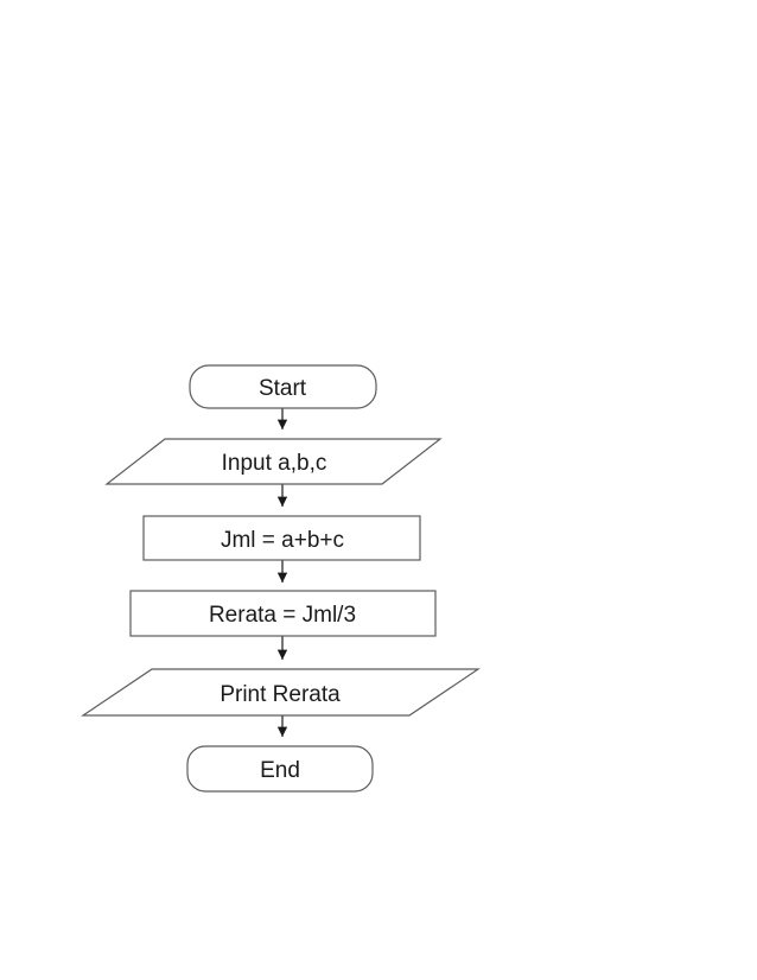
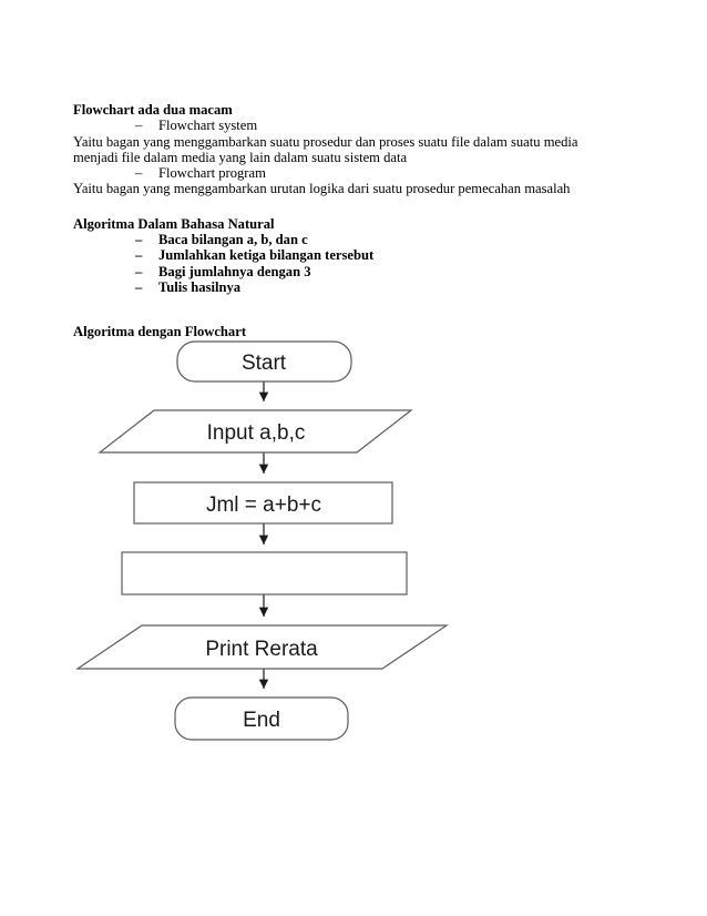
+ Flowchart ada dua macam
+ – Flowchart system
+ Yaitu bagan yang menggambarkan suatu prosedur dan proses suatu file dalam suatu media
+ menjadi file dalam media yang lain dalam suatu sistem data
+ – Flowchart program
+ Yaitu bagan yang menggambarkan urutan logika dari suatu prosedur pemecahan masalah
+ Algoritma Dalam Bahasa Natural
+ – Baca bilangan a, b, dan c
+ – Jumlahkan ketiga bilangan tersebut
+ – Bagi jumlahnya dengan 3
+ – Tulis hasilnya
+ Algoritma dengan Flowchart
  Start
  Input a,b,c
  Jml = a+b+c
- Rerata = Jml/3
  Print Rerata
  End
